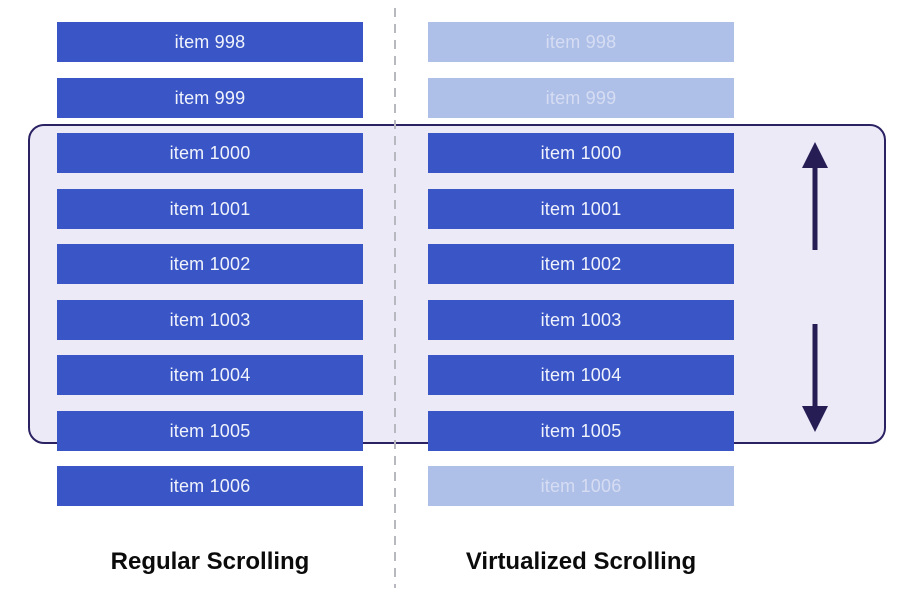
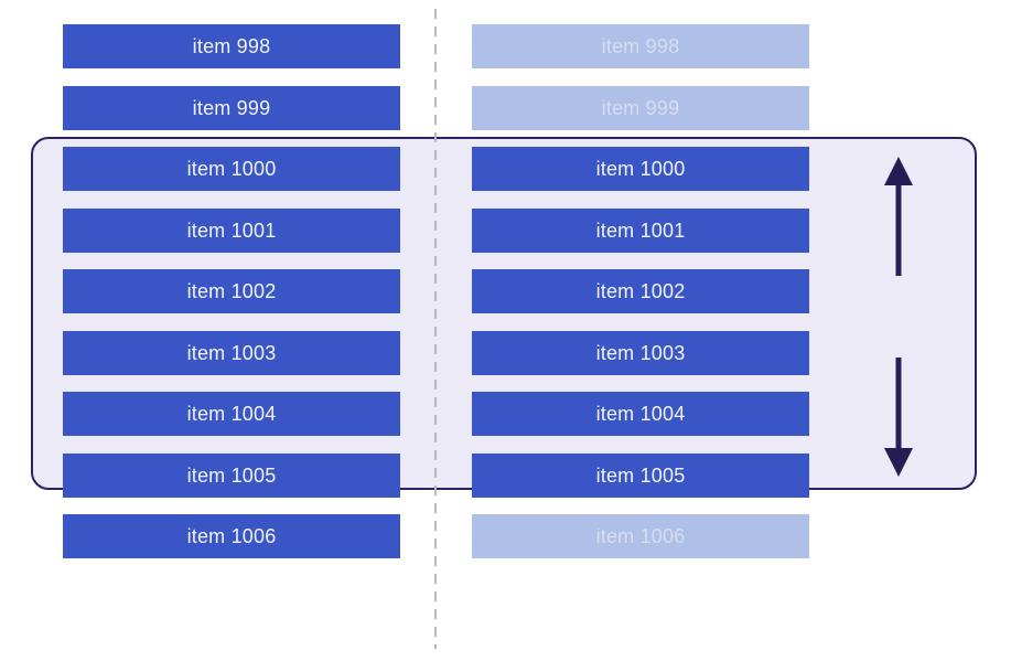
  item 998
  item 999
  item 1000
  item 1001
  item 1002
  item 1003
  item 1004
  item 1005
  item 1006
  item 998
  item 999
  item 1000
  item 1001
  item 1002
  item 1003
  item 1004
  item 1005
  item 1006
- Regular Scrolling
- Virtualized Scrolling
